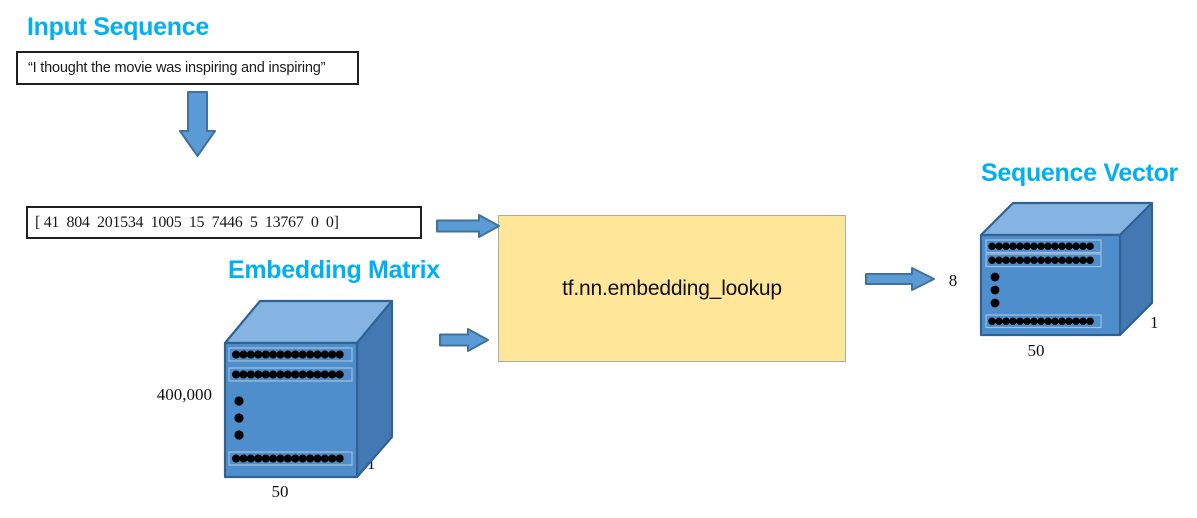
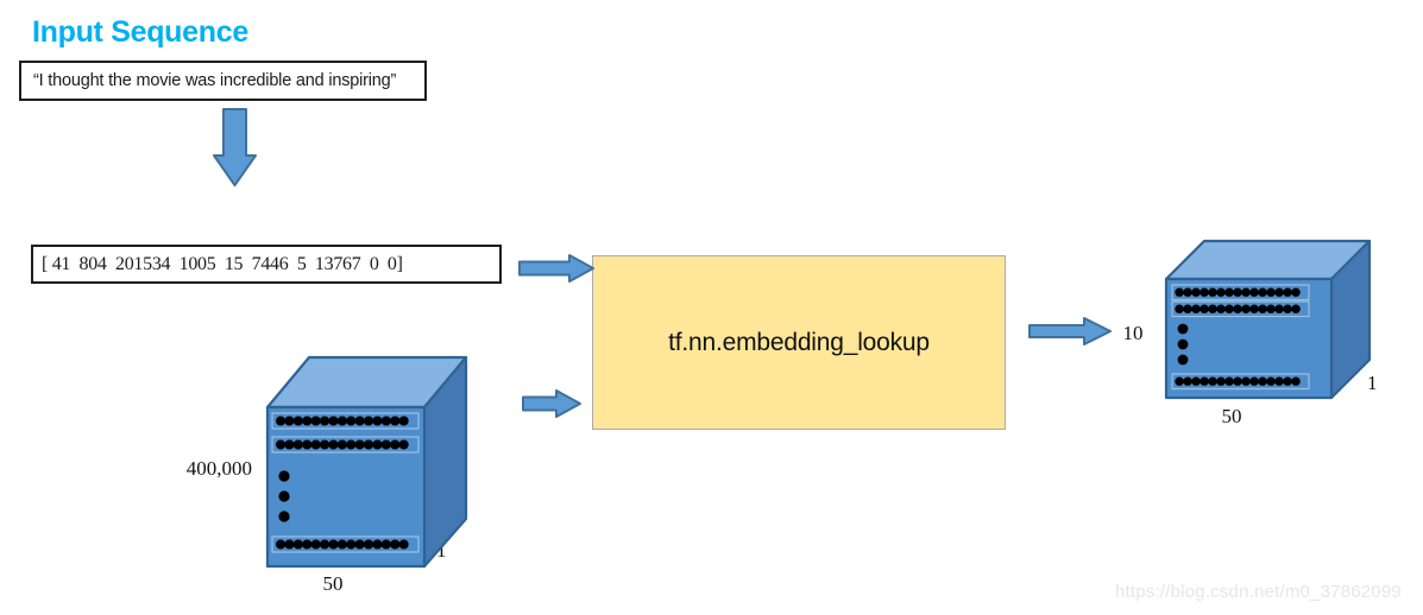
  Input Sequence
- Embedding Matrix
- Sequence Vector
- “I thought the movie was inspiring and inspiring”
+ “I thought the movie was incredible and inspiring”
  [ 41 804 201534 1005 15 7446 5 13767 0 0]
  tf.nn.embedding_lookup
  400,000
  50
  1
- 8
+ 10
  50
  1
+ https://blog.csdn.net/m0_37862099
